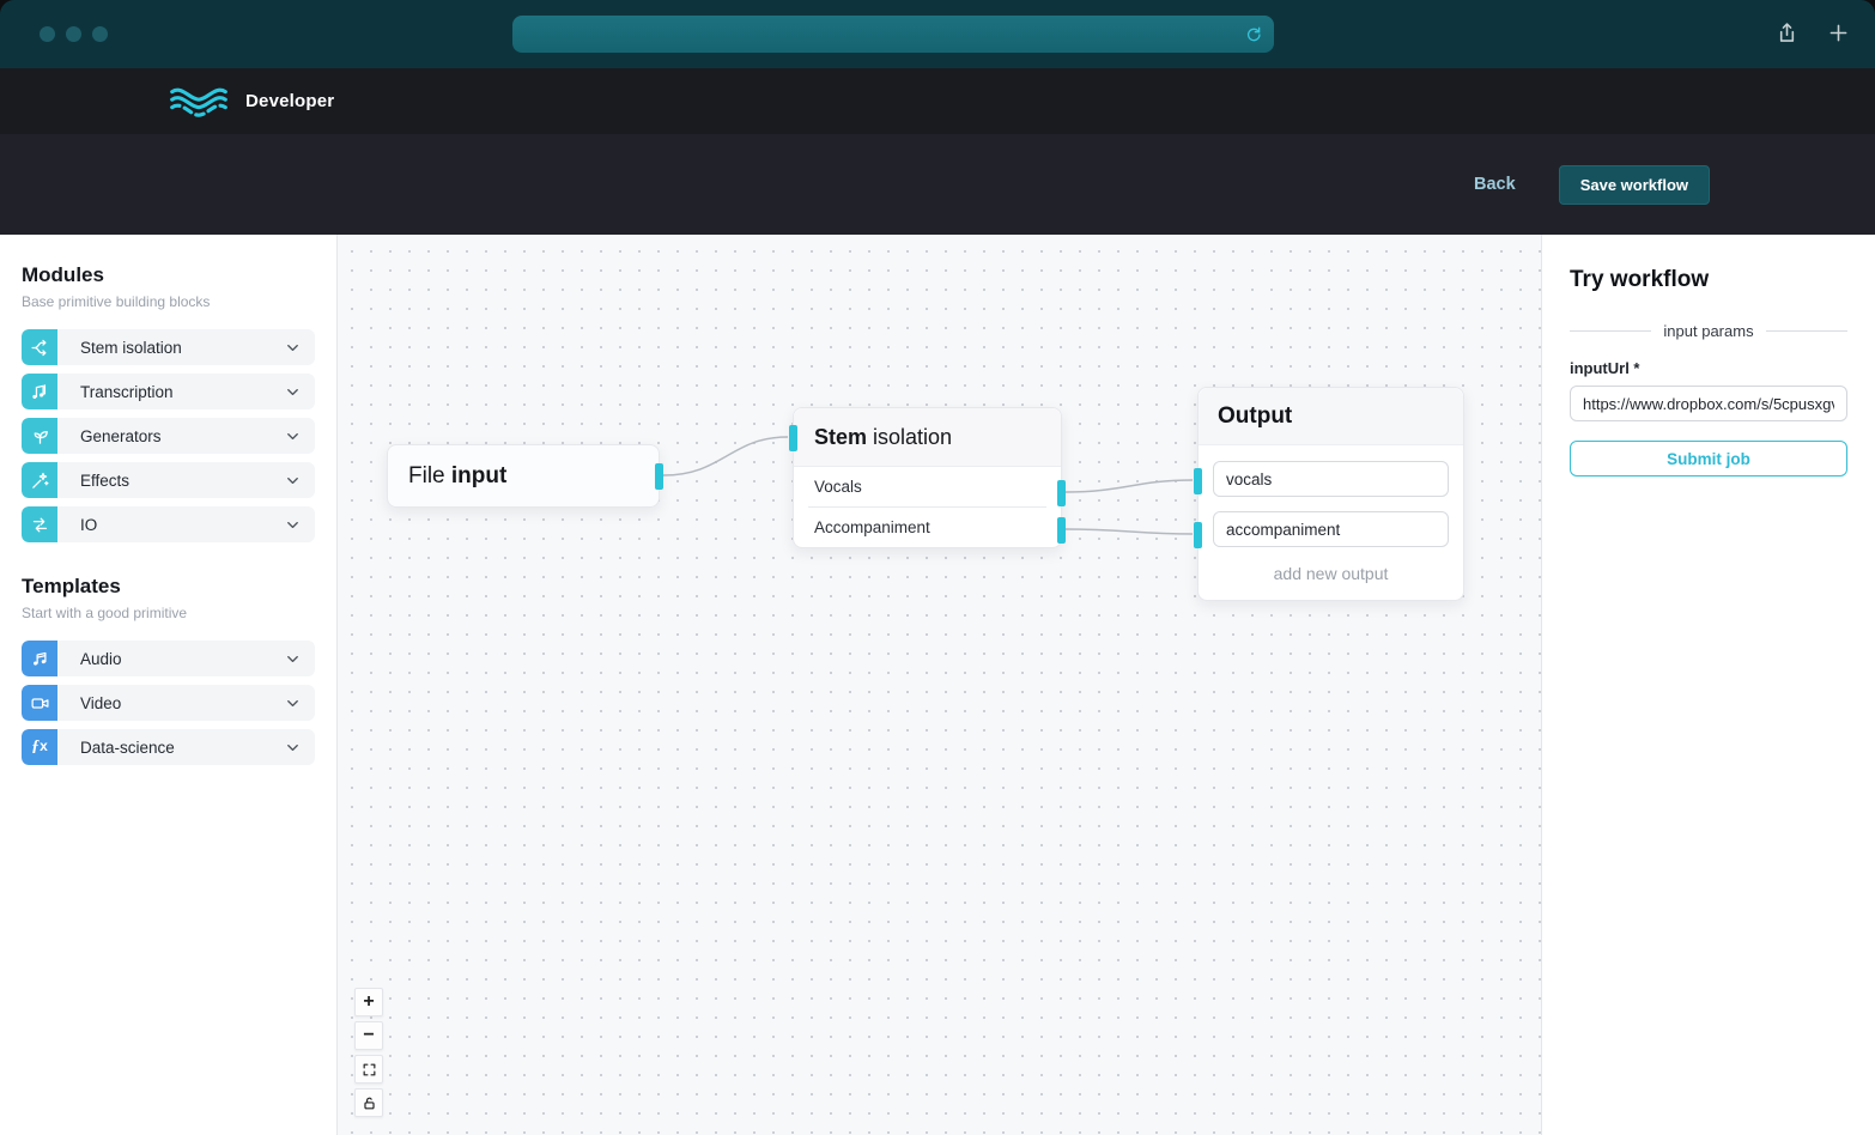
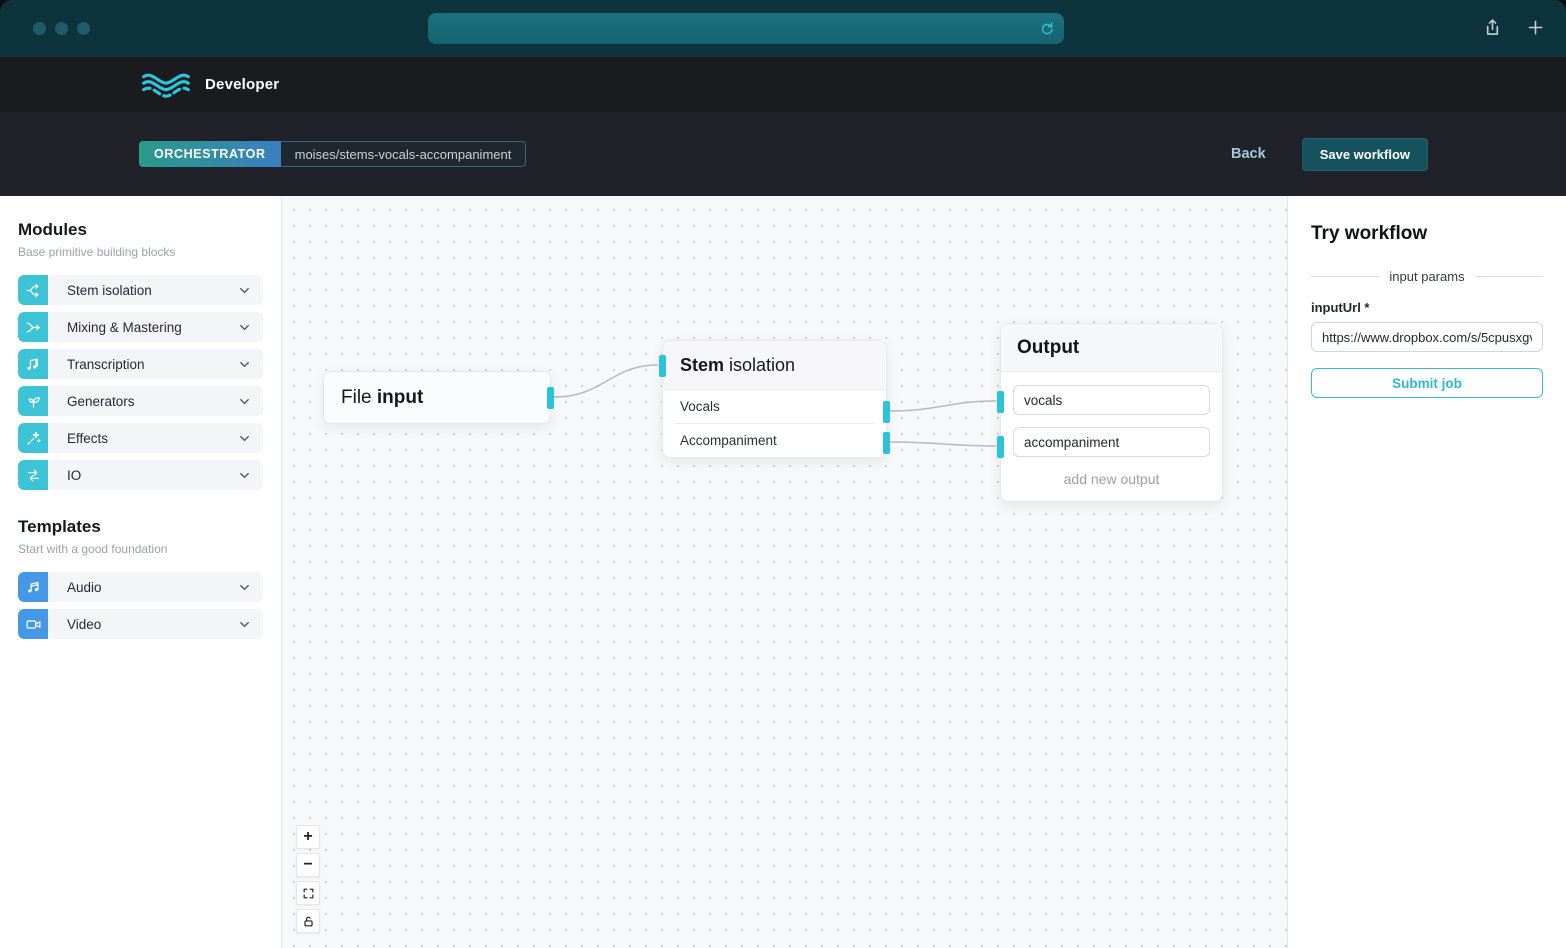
  Developer
+ ORCHESTRATOR
+ moises/stems-vocals-accompaniment
  Back
  Save workflow
  Modules
  Base primitive building blocks
  Stem isolation
+ Mixing & Mastering
  Transcription
  Generators
  Effects
  IO
  Templates
- Start with a good primitive
+ Start with a good foundation
  Audio
  Video
- ƒx
- Data-science
  File input
  Stem isolation
  Vocals
  Accompaniment
  Output
  vocals accompaniment
  add new output
  +
  −
  Try workflow
  input params
  inputUrl *
  https://www.dropbox.com/s/5cpusxg Submit job
